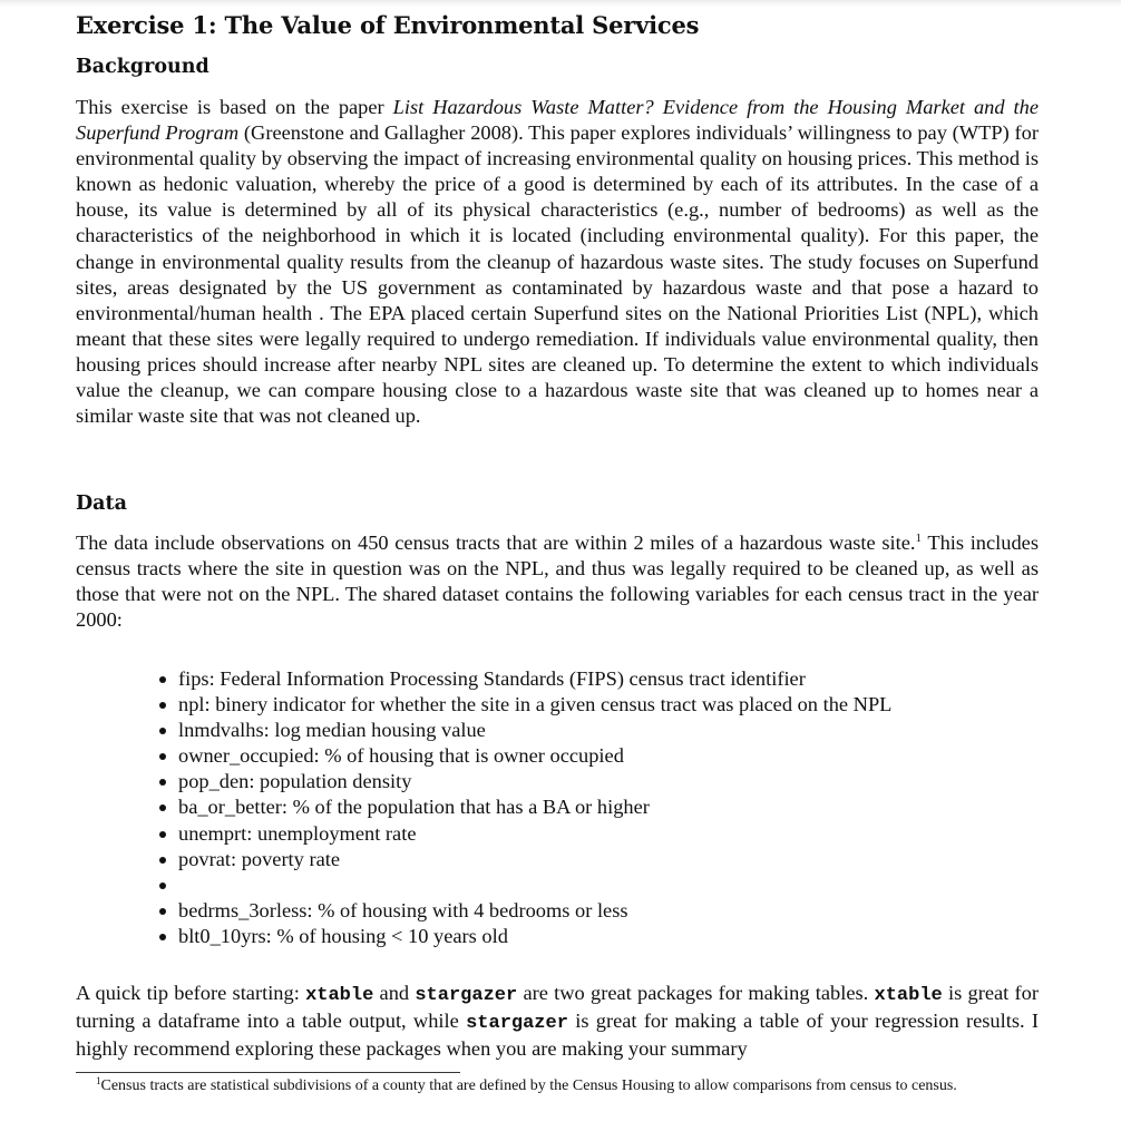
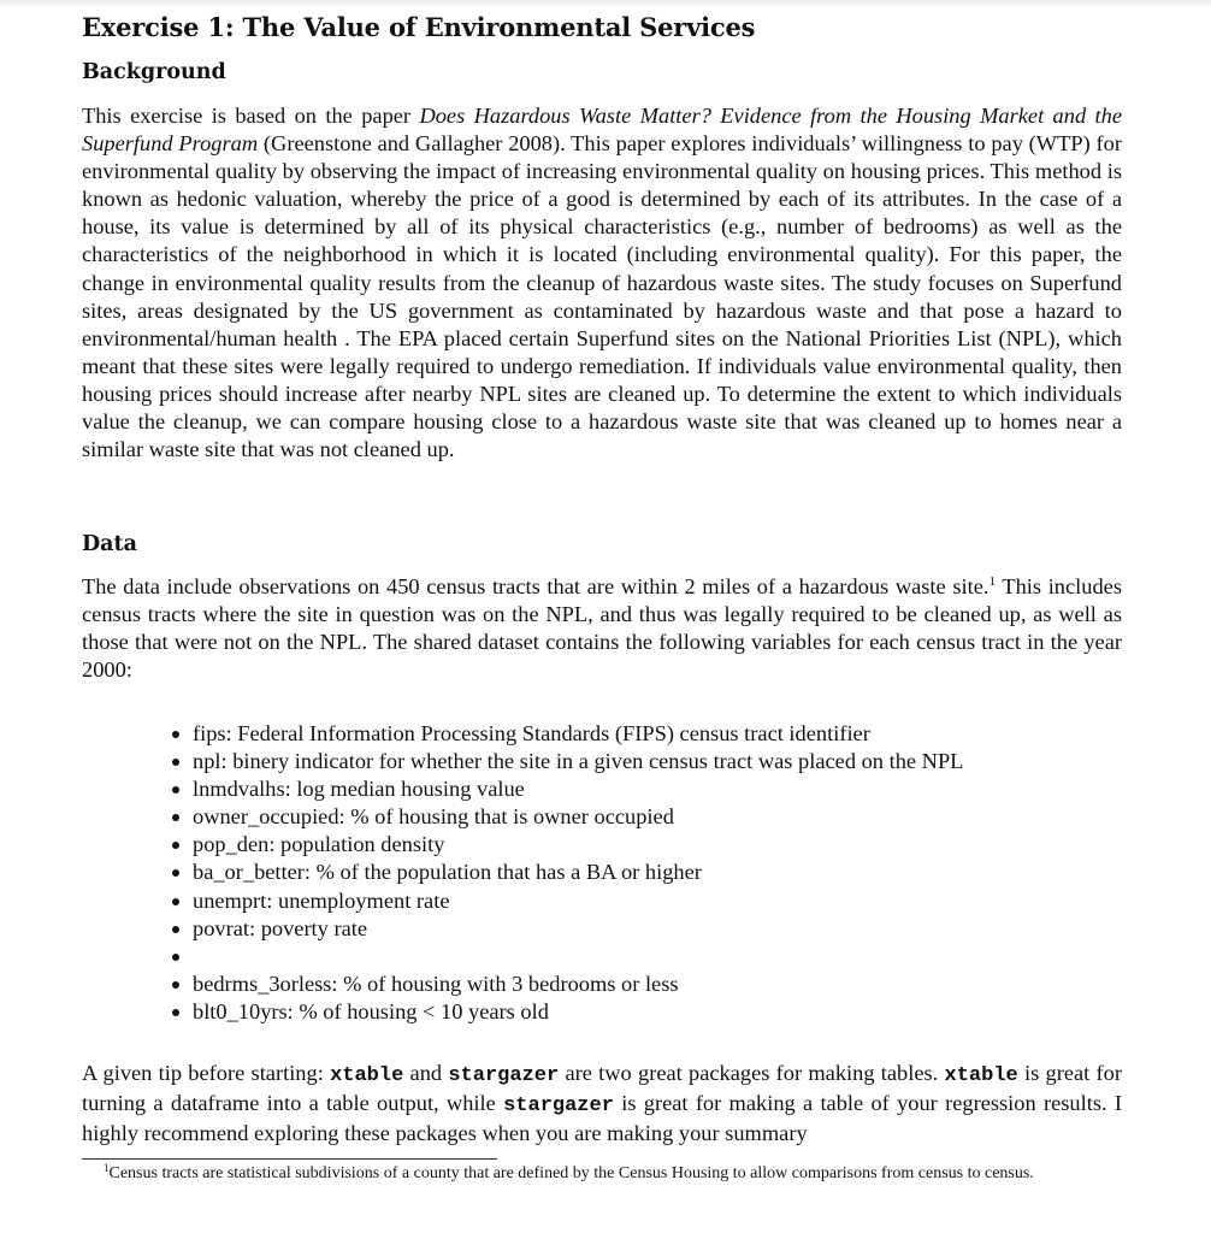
  Exercise 1: The Value of Environmental Services
  Background
- This exercise is based on the paper List Hazardous Waste Matter? Evidence from the Housing Market and the Superfund Program (Greenstone and Gallagher 2008). This paper explores individuals’ willingness to pay (WTP) for environmental quality by observing the impact of increasing environmental quality on housing prices. This method is known as hedonic valuation, whereby the price of a good is determined by each of its attributes. In the case of a house, its value is determined by all of its physical characteristics (e.g., number of bedrooms) as well as the characteristics of the neighborhood in which it is located (including environmental quality). For this paper, the change in environmental quality results from the cleanup of hazardous waste sites. The study focuses on Superfund sites, areas designated by the US government as contaminated by hazardous waste and that pose a hazard to environmental/human health . The EPA placed certain Superfund sites on the National Priorities List (NPL), which meant that these sites were legally required to undergo remediation. If individuals value environmental quality, then housing prices should increase after nearby NPL sites are cleaned up. To determine the extent to which individuals value the cleanup, we can compare housing close to a hazardous waste site that was cleaned up to homes near a similar waste site that was not cleaned up.
+ This exercise is based on the paper Does Hazardous Waste Matter? Evidence from the Housing Market and the Superfund Program (Greenstone and Gallagher 2008). This paper explores individuals’ willingness to pay (WTP) for environmental quality by observing the impact of increasing environmental quality on housing prices. This method is known as hedonic valuation, whereby the price of a good is determined by each of its attributes. In the case of a house, its value is determined by all of its physical characteristics (e.g., number of bedrooms) as well as the characteristics of the neighborhood in which it is located (including environmental quality). For this paper, the change in environmental quality results from the cleanup of hazardous waste sites. The study focuses on Superfund sites, areas designated by the US government as contaminated by hazardous waste and that pose a hazard to environmental/human health . The EPA placed certain Superfund sites on the National Priorities List (NPL), which meant that these sites were legally required to undergo remediation. If individuals value environmental quality, then housing prices should increase after nearby NPL sites are cleaned up. To determine the extent to which individuals value the cleanup, we can compare housing close to a hazardous waste site that was cleaned up to homes near a similar waste site that was not cleaned up.
  Data
  The data include observations on 450 census tracts that are within 2 miles of a hazardous waste site.1 This includes census tracts where the site in question was on the NPL, and thus was legally required to be cleaned up, as well as those that were not on the NPL. The shared dataset contains the following variables for each census tract in the year 2000:
  fips: Federal Information Processing Standards (FIPS) census tract identifier
  npl: binery indicator for whether the site in a given census tract was placed on the NPL
  lnmdvalhs: log median housing value
  owner_occupied: % of housing that is owner occupied
  pop_den: population density
  ba_or_better: % of the population that has a BA or higher
  unemprt: unemployment rate
  povrat: poverty rate
- bedrms_3orless: % of housing with 4 bedrooms or less
+ bedrms_3orless: % of housing with 3 bedrooms or less
  blt0_10yrs: % of housing < 10 years old
- A quick tip before starting: xtable and stargazer are two great packages for making tables. xtable is great for turning a dataframe into a table output, while stargazer is great for making a table of your regression results. I highly recommend exploring these packages when you are making your summary
+ A given tip before starting: xtable and stargazer are two great packages for making tables. xtable is great for turning a dataframe into a table output, while stargazer is great for making a table of your regression results. I highly recommend exploring these packages when you are making your summary
  1Census tracts are statistical subdivisions of a county that are defined by the Census Housing to allow comparisons from census to census.
